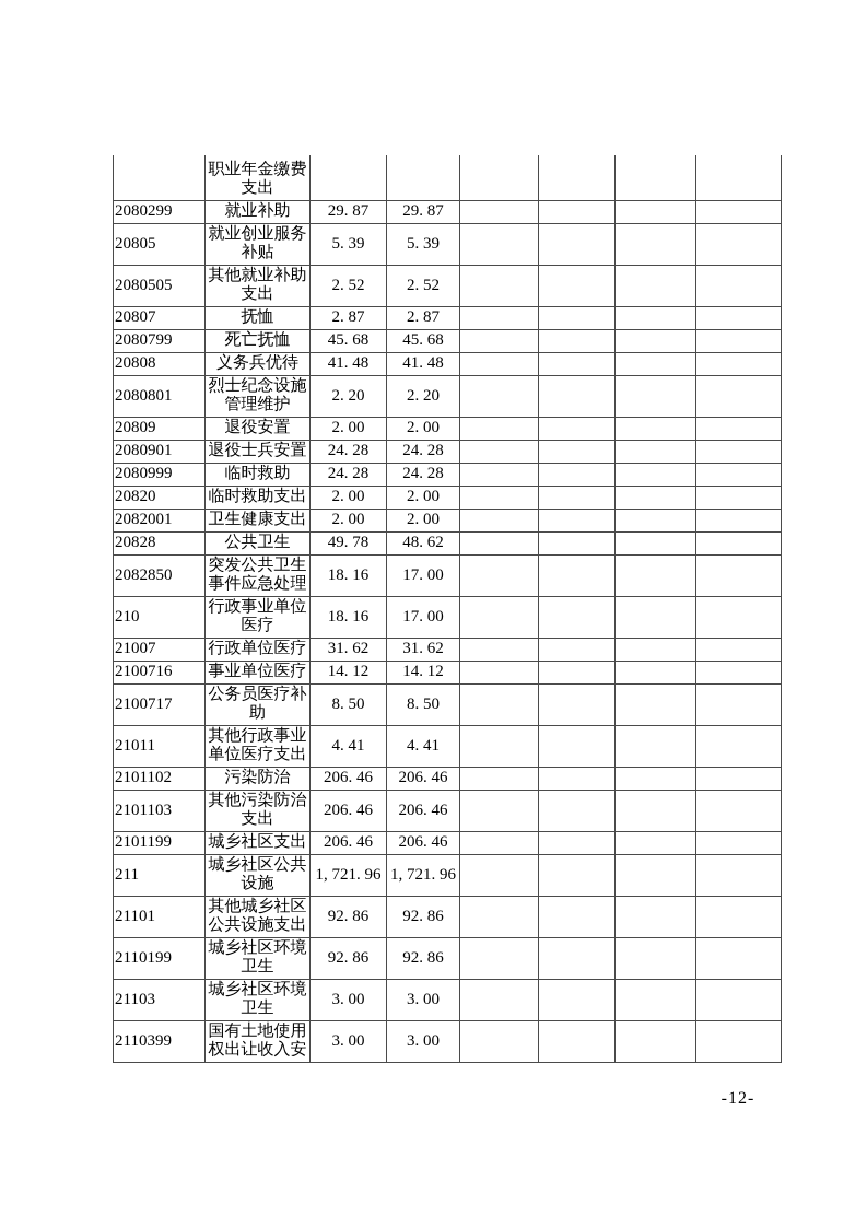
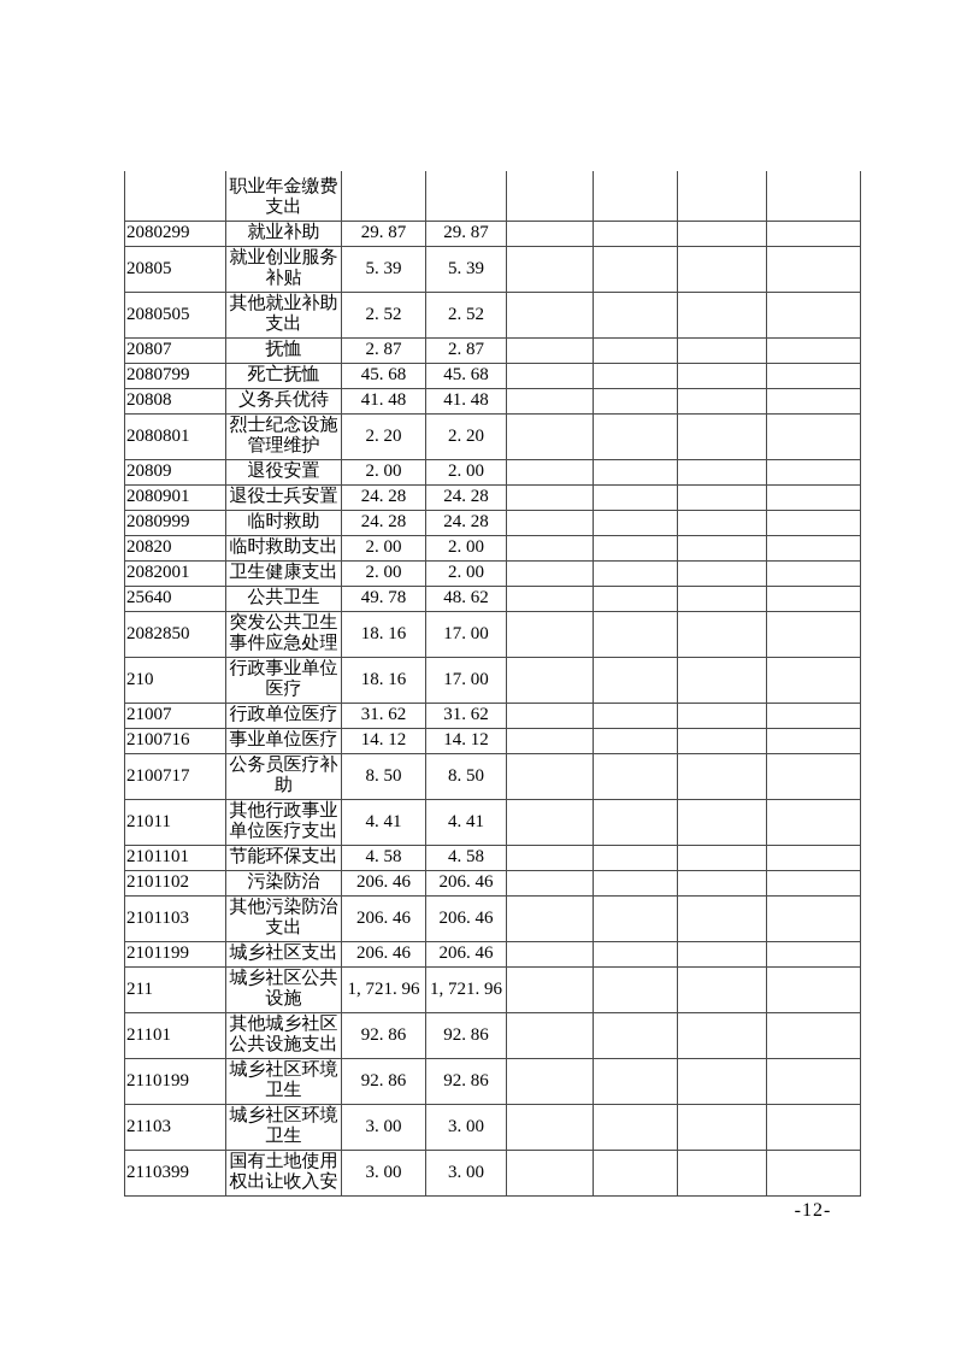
  	职业年金缴费支出
  2080299	就业补助	29. 87	29. 87
  20805	就业创业服务补贴	5. 39	5. 39
  2080505	其他就业补助支出	2. 52	2. 52
  20807	抚恤	2. 87	2. 87
  2080799	死亡抚恤	45. 68	45. 68
  20808	义务兵优待	41. 48	41. 48
  2080801	烈士纪念设施管理维护	2. 20	2. 20
  20809	退役安置	2. 00	2. 00
  2080901	退役士兵安置	24. 28	24. 28
  2080999	临时救助	24. 28	24. 28
  20820	临时救助支出	2. 00	2. 00
  2082001	卫生健康支出	2. 00	2. 00
- 20828	公共卫生	49. 78	48. 62
+ 25640	公共卫生	49. 78	48. 62
  2082850	突发公共卫生事件应急处理	18. 16	17. 00
  210	行政事业单位医疗	18. 16	17. 00
  21007	行政单位医疗	31. 62	31. 62
  2100716	事业单位医疗	14. 12	14. 12
  2100717	公务员医疗补助	8. 50	8. 50
  21011	其他行政事业单位医疗支出	4. 41	4. 41
+ 2101101	节能环保支出	4. 58	4. 58
  2101102	污染防治	206. 46	206. 46
  2101103	其他污染防治支出	206. 46	206. 46
  2101199	城乡社区支出	206. 46	206. 46
  211	城乡社区公共设施	1, 721. 96	1, 721. 96
  21101	其他城乡社区公共设施支出	92. 86	92. 86
  2110199	城乡社区环境卫生	92. 86	92. 86
  21103	城乡社区环境卫生	3. 00	3. 00
  2110399	国有土地使用权出让收入安	3. 00	3. 00
  -12-
